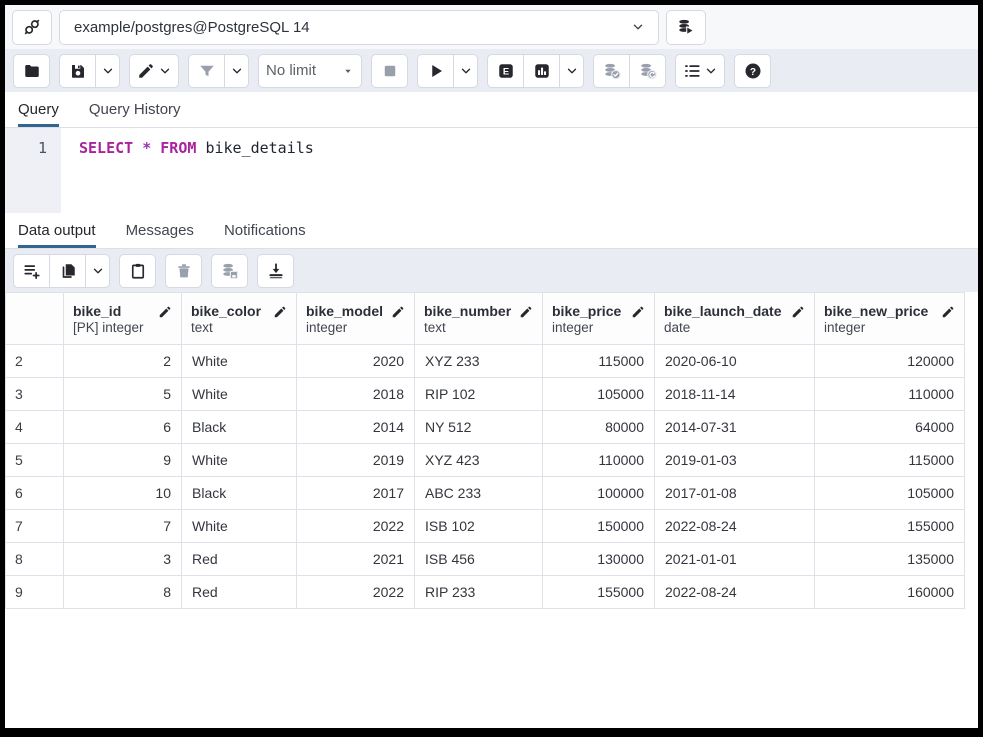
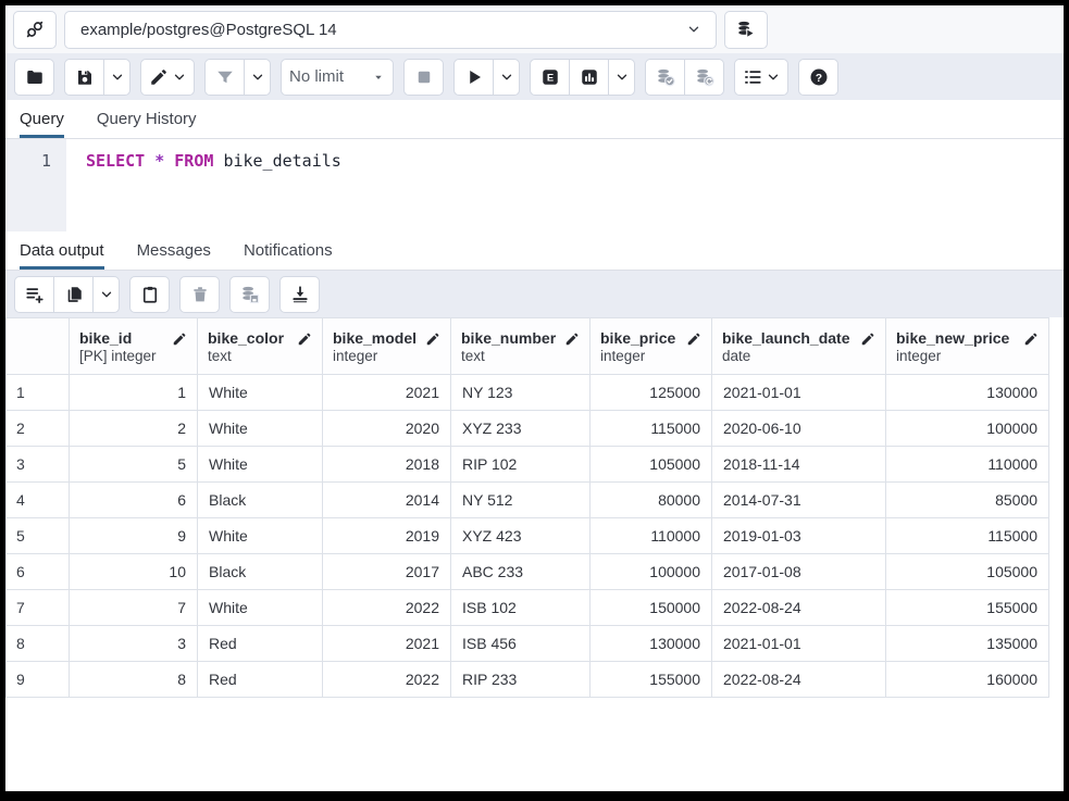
  example/postgres@PostgreSQL 14
  No limit
  E
  ?
  Query
  Query History
  1
  SELECT * FROM bike_details
  Data output
  Messages
  Notifications
  	bike_id[PK] integer	bike_colortext	bike_modelinteger	bike_numbertext	bike_priceinteger	bike_launch_datedate	bike_new_priceinteger
+ 1	1	White	2021	NY 123	125000	2021-01-01	130000
- 2	2	White	2020	XYZ 233	115000	2020-06-10	120000
+ 2	2	White	2020	XYZ 233	115000	2020-06-10	100000
  3	5	White	2018	RIP 102	105000	2018-11-14	110000
- 4	6	Black	2014	NY 512	80000	2014-07-31	64000
+ 4	6	Black	2014	NY 512	80000	2014-07-31	85000
  5	9	White	2019	XYZ 423	110000	2019-01-03	115000
  6	10	Black	2017	ABC 233	100000	2017-01-08	105000
  7	7	White	2022	ISB 102	150000	2022-08-24	155000
  8	3	Red	2021	ISB 456	130000	2021-01-01	135000
  9	8	Red	2022	RIP 233	155000	2022-08-24	160000
